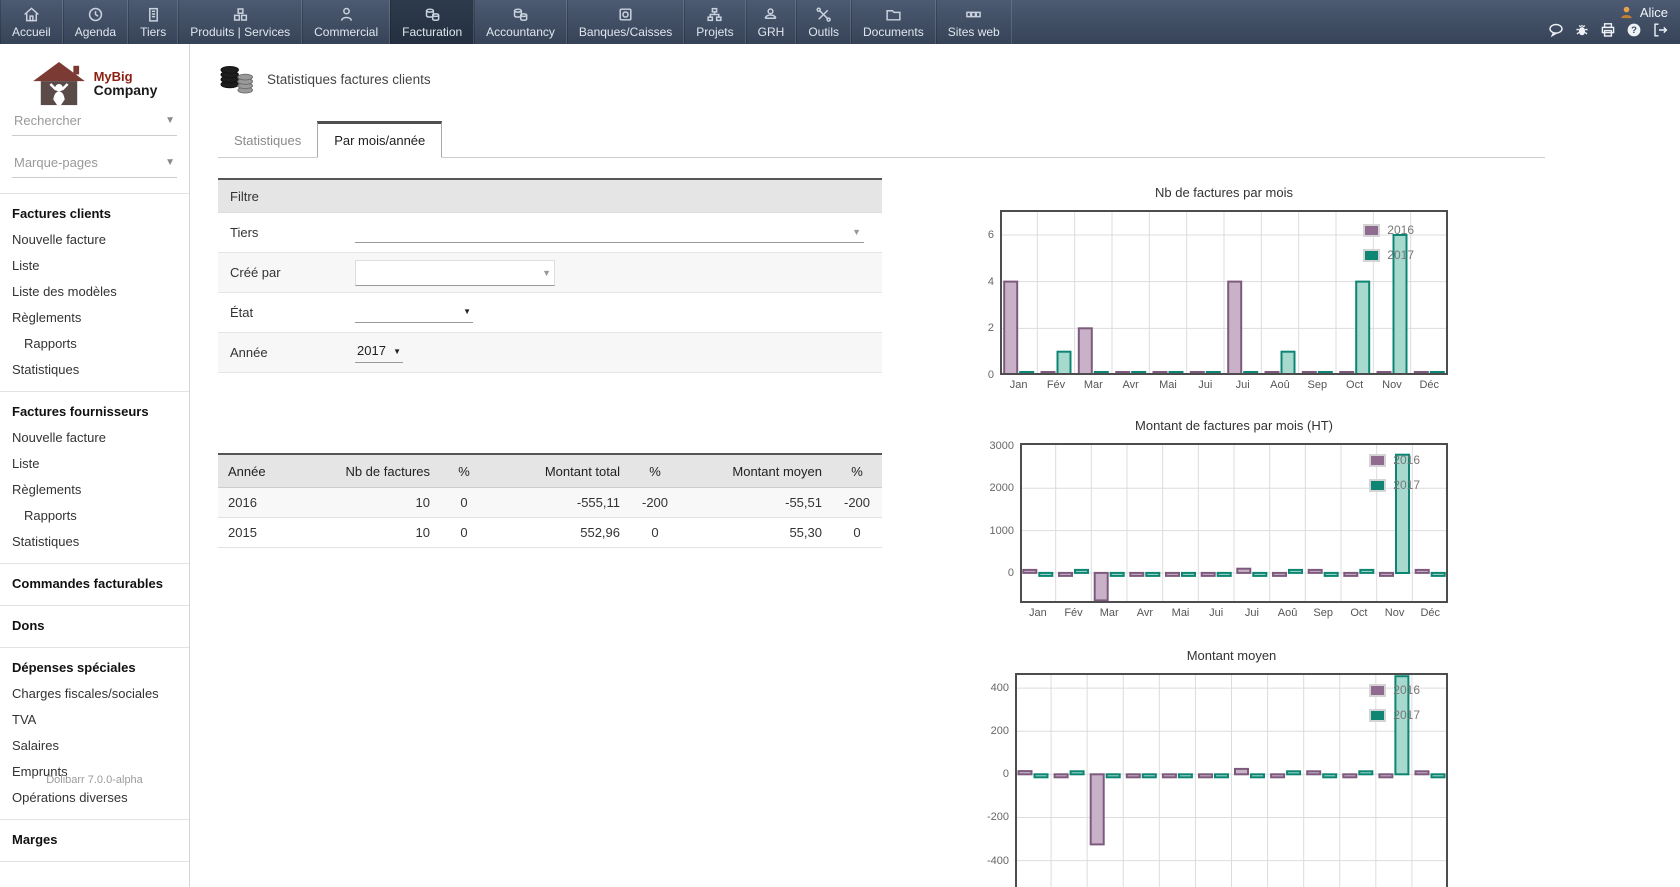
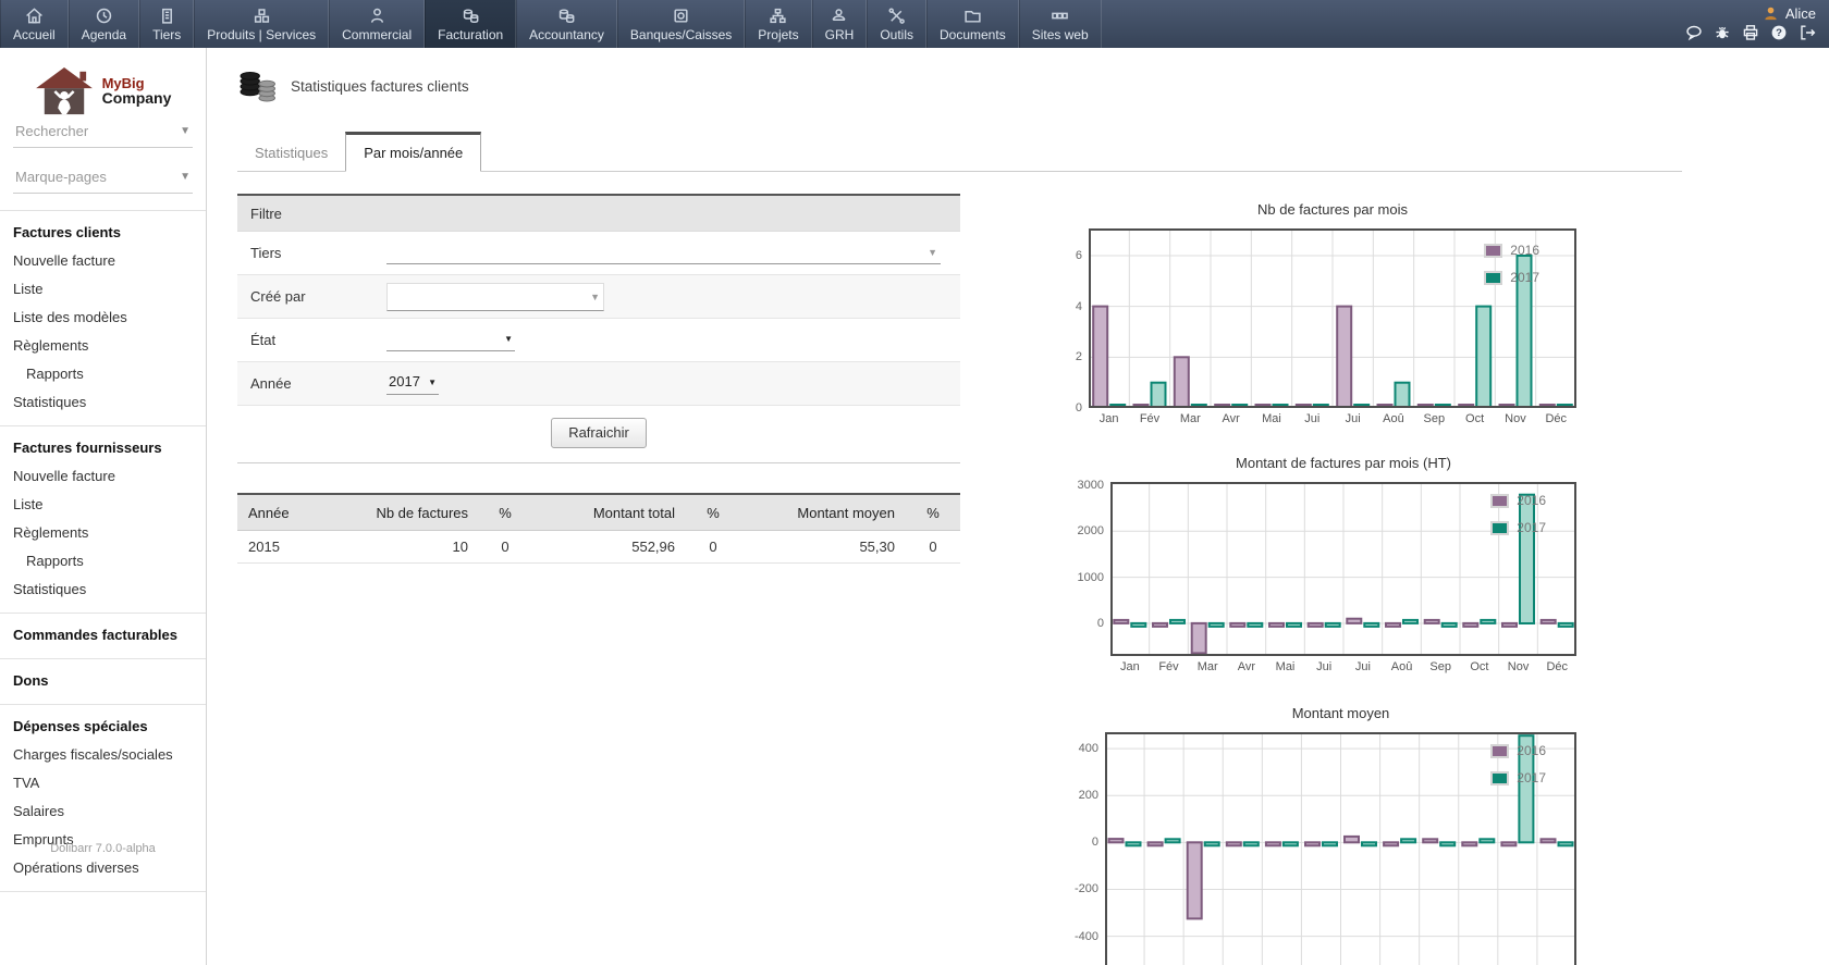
  Accueil
  Agenda
  Tiers
  Produits | Services
  Commercial
  Facturation
  Accountancy
  Banques/Caisses
  Projets
  GRH
  Outils
  Documents
  Sites web
  Alice
  ?
  MyBig
  Company
  Rechercher
  ▼
  Marque-pages
  ▼
  Factures clients
  Nouvelle facture
  Liste
  Liste des modèles
  Règlements
  Rapports
  Statistiques
  Factures fournisseurs
  Nouvelle facture
  Liste
  Règlements
  Rapports
  Statistiques
  Commandes facturables
  Dons
  Dépenses spéciales
  Charges fiscales/sociales
  TVA
  Salaires
  Emprunts
  Opérations diverses
- Marges
  Dolibarr 7.0.0-alpha
  Statistiques factures clients
  Statistiques
  Par mois/année
  Filtre
  Tiers
  ▼
  Créé par
  ▼
  État
  ▼
  Année
  2017
  ▼
+ Rafraichir
  Année	Nb de factures	%	Montant total	%	Montant moyen	%
- 2016	10	0	-555,11	-200	-55,51	-200
  2015	10	0	552,96	0	55,30	0
  Nb de factures par mois
  0
  2
  4
  6
  2016
  2017
  Jan
  Fév
  Mar
  Avr
  Mai
  Jui
  Jui
  Aoû
  Sep
  Oct
  Nov
  Déc
  Montant de factures par mois (HT)
  0
  1000
  2000
  3000
  2016
  2017
  Jan
  Fév
  Mar
  Avr
  Mai
  Jui
  Jui
  Aoû
  Sep
  Oct
  Nov
  Déc
  Montant moyen
  -400
  -200
  0
  200
  400
  2016
  2017
